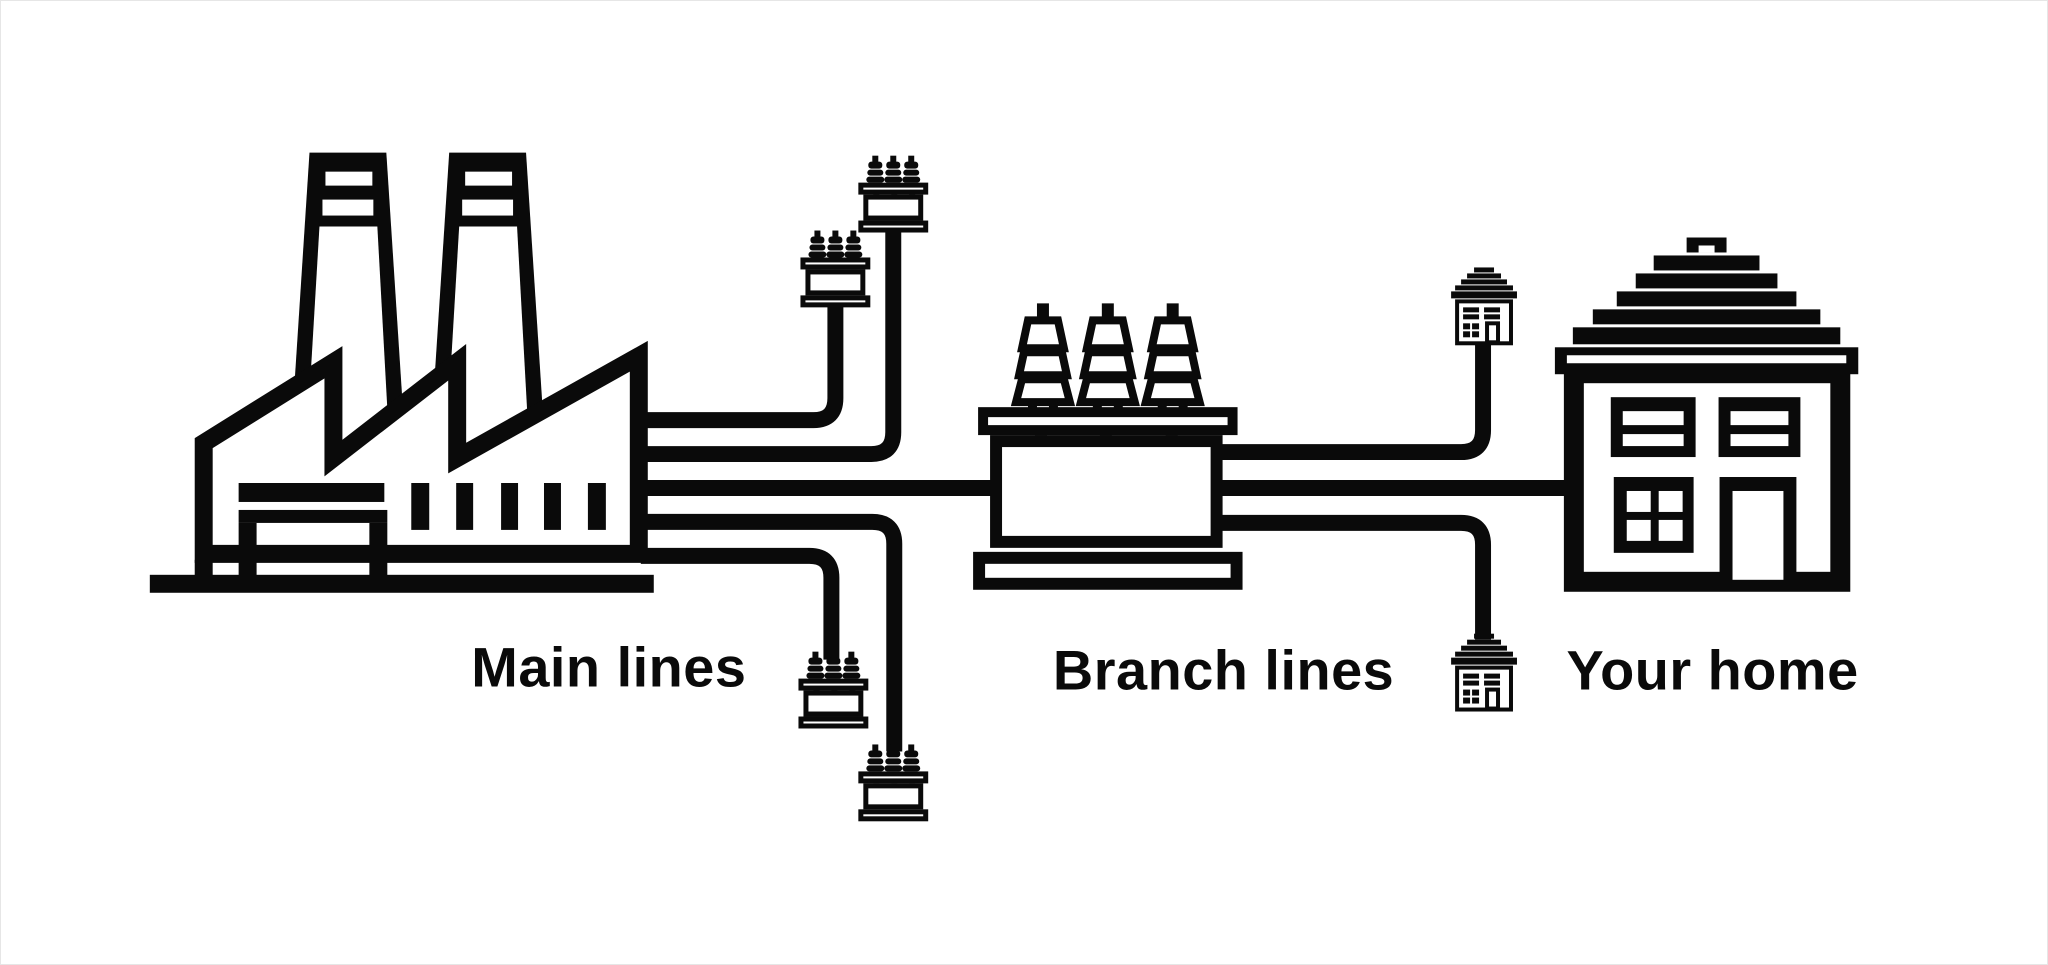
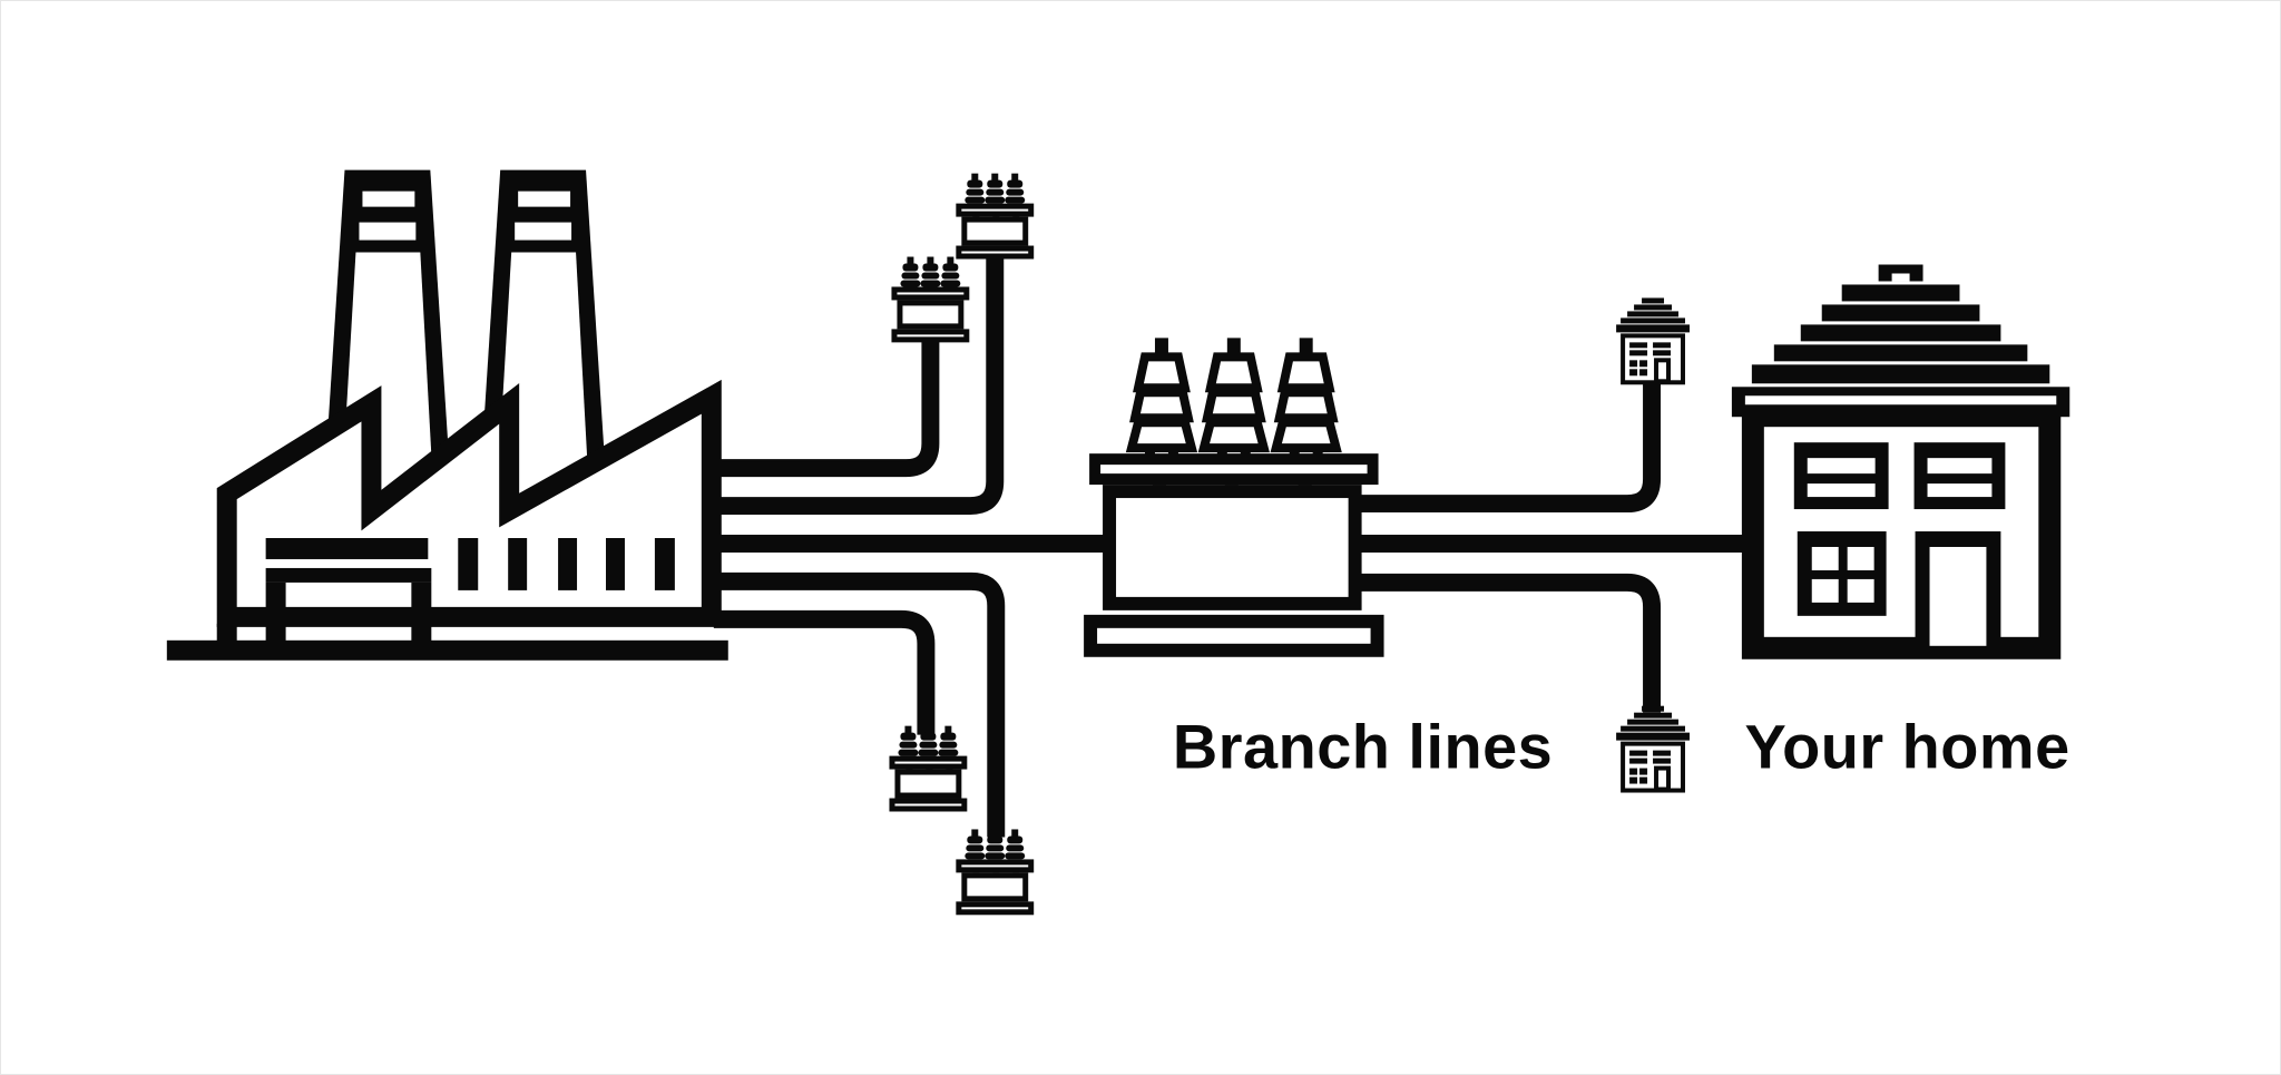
- Main lines
  Branch lines
  Your home
